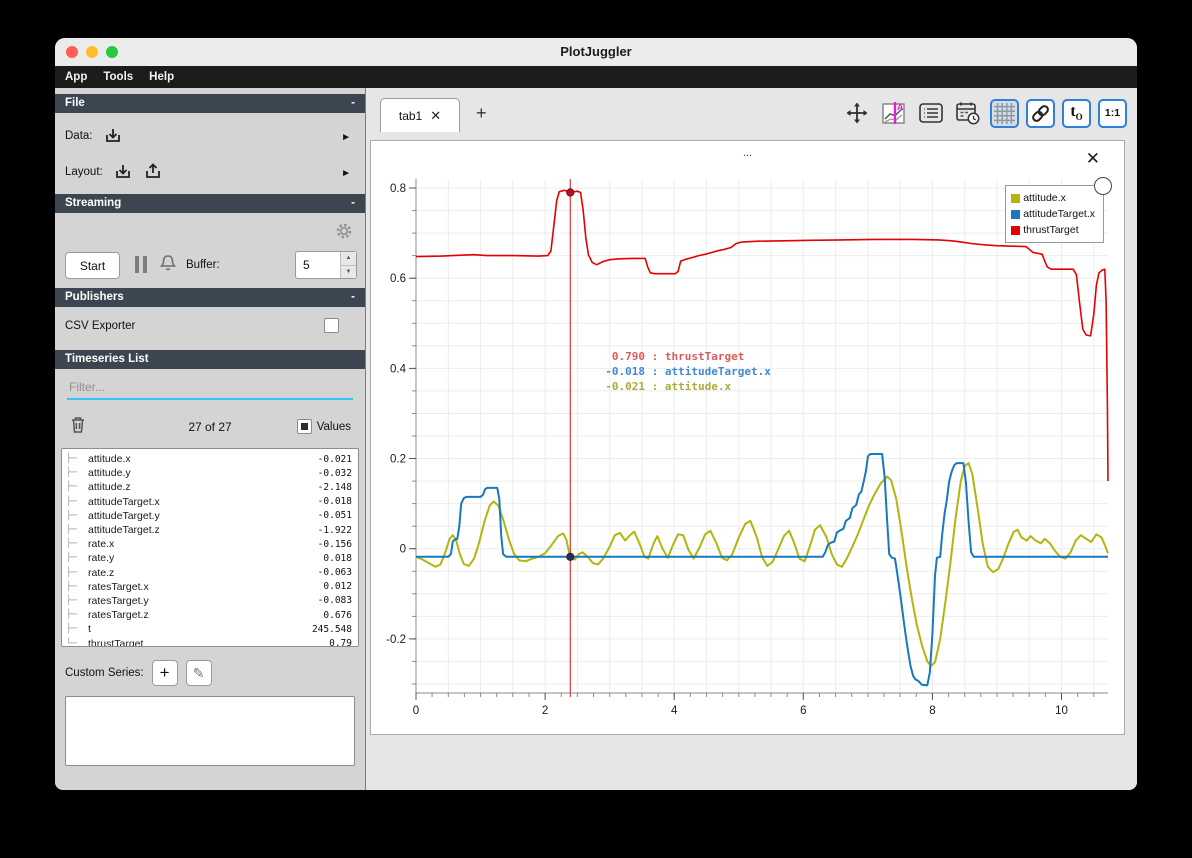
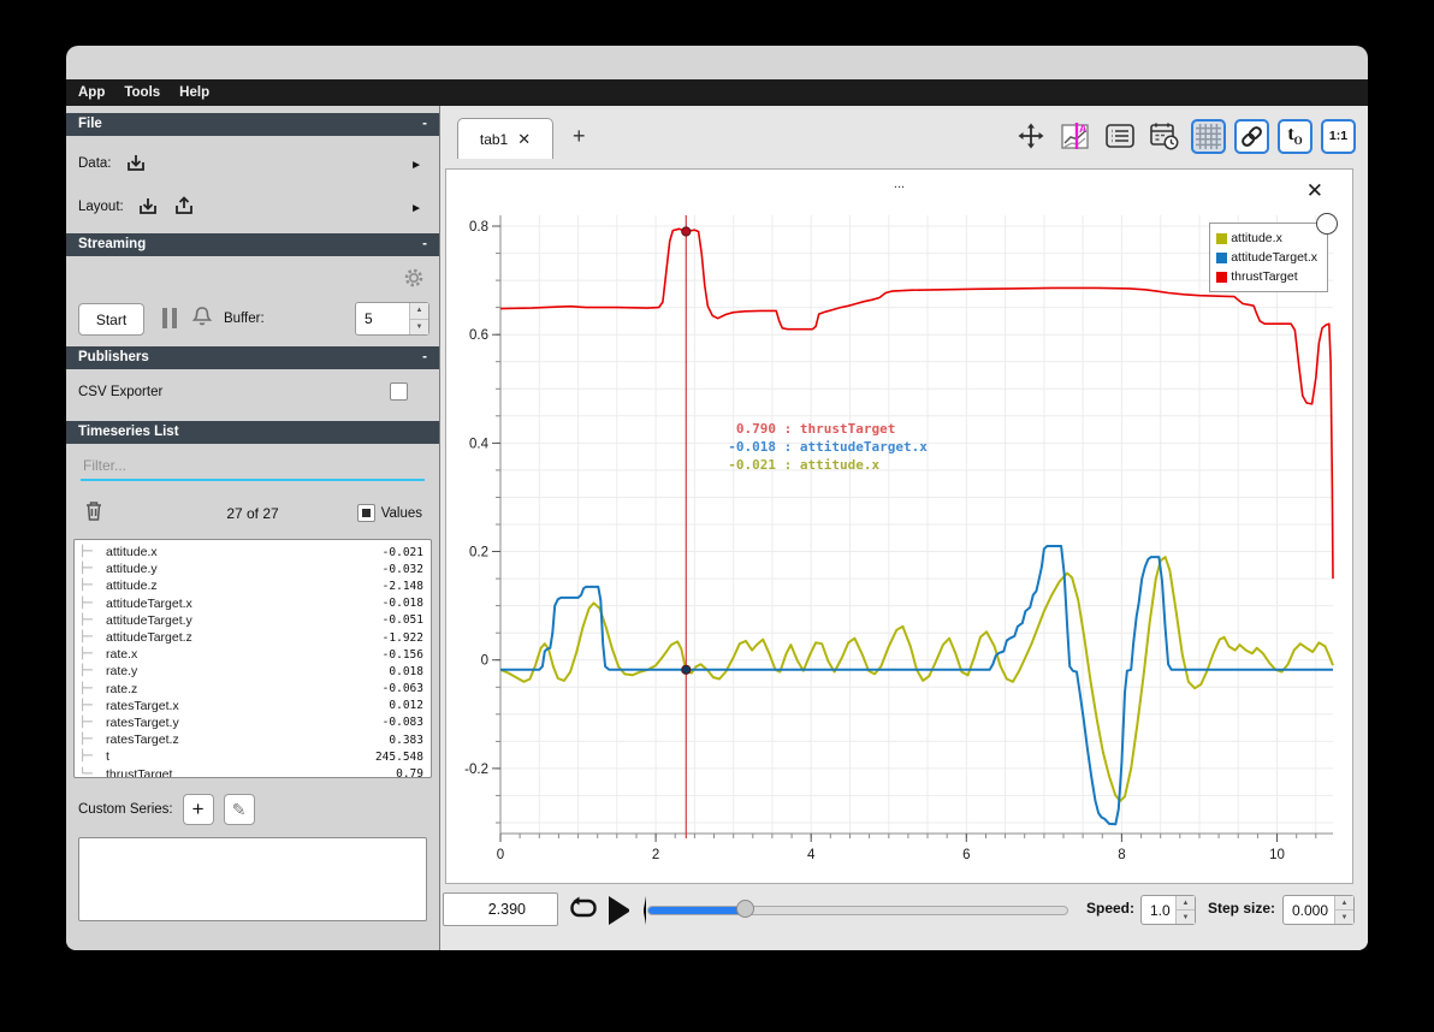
- PlotJuggler
  App
  Tools
  Help
  File
  -
  Data:
  ►
  Layout:
  ►
  Streaming
  -
  Start
  Buffer:
  5
  Publishers
  -
  CSV Exporter
  Timeseries List
  Filter...
  27 of 27
  Values
  ├─
  attitude.x
  -0.021
  ├─
  attitude.y
  -0.032
  ├─
  attitude.z
  -2.148
  ├─
  attitudeTarget.x
  -0.018
  ├─
  attitudeTarget.y
  -0.051
  ├─
  attitudeTarget.z
  -1.922
  ├─
  rate.x
  -0.156
  ├─
  rate.y
  0.018
  ├─
  rate.z
  -0.063
  ├─
  ratesTarget.x
  0.012
  ├─
  ratesTarget.y
  -0.083
  ├─
  ratesTarget.z
- 0.676
+ 0.383
  ├─
  t
  245.548
  └─
  thrustTarget
  0.79
  Custom Series:
  +
  ✎
  tab1
  ✕
  +
  A
  tO
  1:1
  0
  2
  4
  6
  8
  10
  -0.2
  0
  0.2
  0.4
  0.6
  0.8
  ...
  ✕
  attitude.x
  attitudeTarget.x
  thrustTarget
  0.790 : thrustTarget
  -0.018 : attitudeTarget.x
  -0.021 : attitude.x
+ 2.390
+ Speed:
+ 1.0
+ Step size:
+ 0.000
